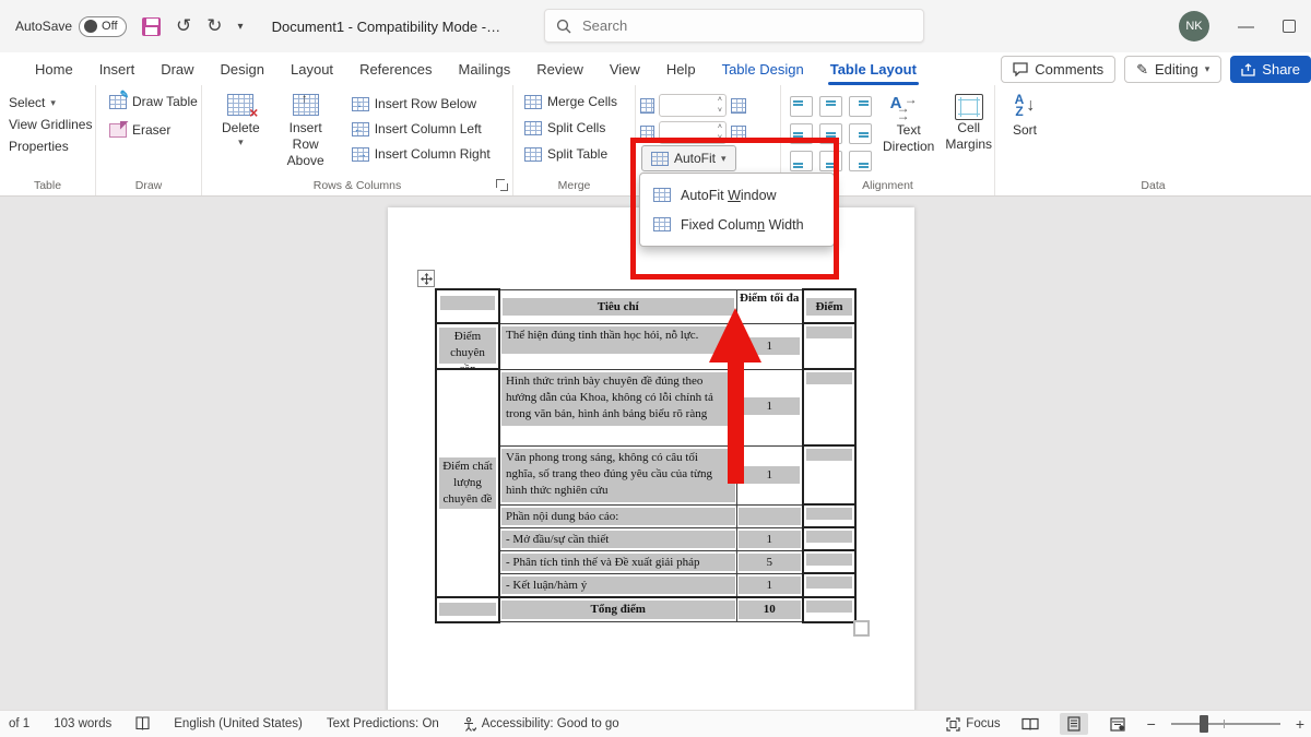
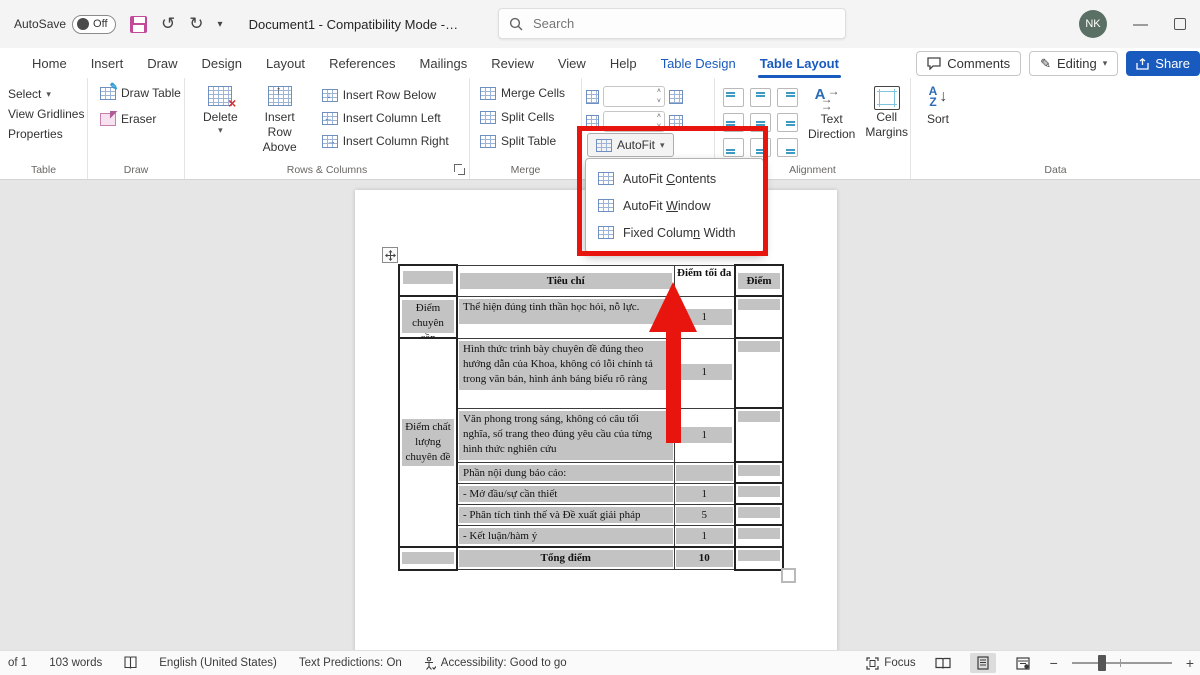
  AutoSave
  Off
  ↺
  ↻
  ▾
  Document1 - Compatibility Mode -…
  Search
  NK
  —
  Home
  Insert
  Draw
  Design
  Layout
  References
  Mailings
  Review
  View
  Help
  Table Design
  Table Layout
  Comments
  ✎
  Editing
  ▾
  Share
  Select
  ▾
  View Gridlines
  Properties
  Table
  ✎
  Draw Table
  ◤
  Eraser
  Draw
  ×
  Delete
  ▾
  ↑
  Insert Row Above
  ↓
  Insert Row Below
  ←
  Insert Column Left
  →
  Insert Column Right
  Rows & Columns
  Merge Cells
  Split Cells
  Split Table
  Merge
  AutoFit
  ▾
  A
  →
  →
  →
  Text
  Direction
  Cell
  Margins
  Alignment
  A
  Z
  ↓
  Sort
  Data
+ AutoFit Contents
  AutoFit Window
  Fixed Column Width
  	Tiêu chí	Điểm tối đa	Điểm
  Điểm chuyên	Thể hiện đúng tinh thần học hỏi, nỗ lực.	1
  Điểm chất lượng chuyên đề	Hình thức trình bày chuyên đề đúng theo hướng dẫn của Khoa, không có lỗi chính tả trong văn bản, hình ảnh bảng biểu rõ ràng	1
  Văn phong trong sáng, không có câu tối nghĩa, số trang theo đúng yêu cầu của từng hình thức nghiên cứu	1
  Phần nội dung báo cáo:
  - Mở đầu/sự cần thiết	1
  - Phân tích tình thế và Đề xuất giải pháp	5
  - Kết luận/hàm ý	1
  	Tổng điểm	10
  of 1
  103 words
  English (United States)
  Text Predictions: On
  Accessibility: Good to go
  Focus
  −
  +
